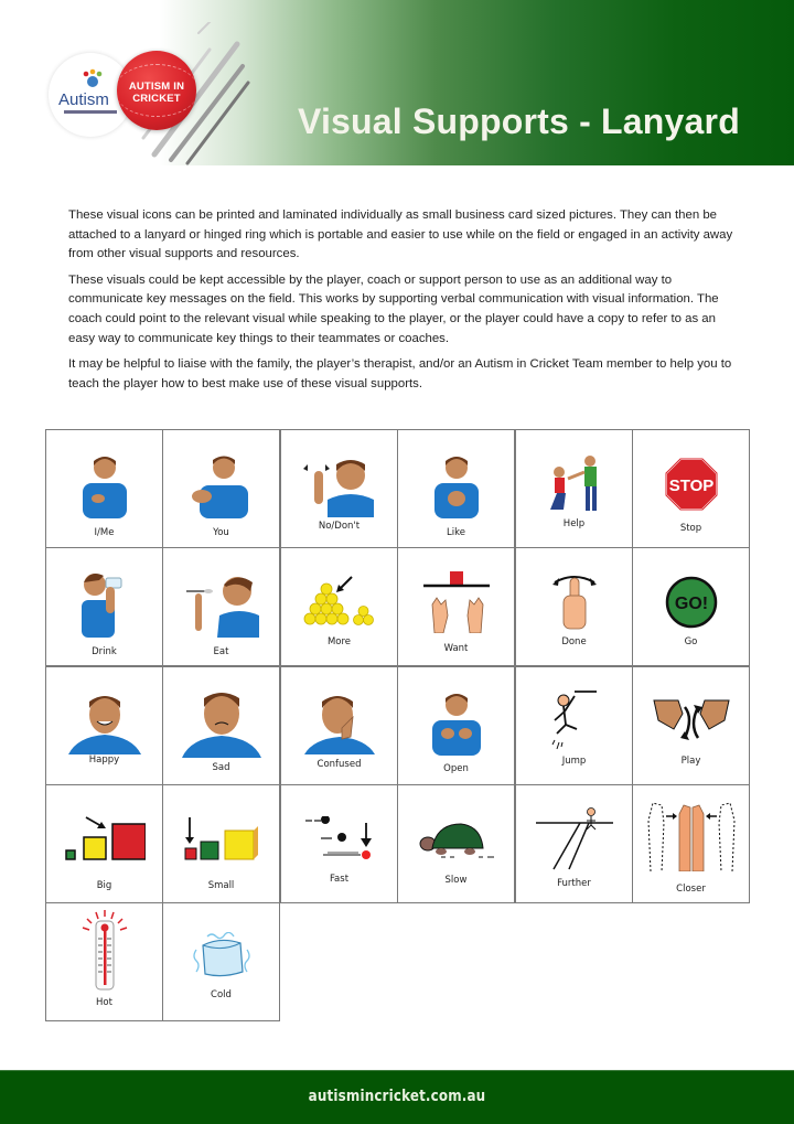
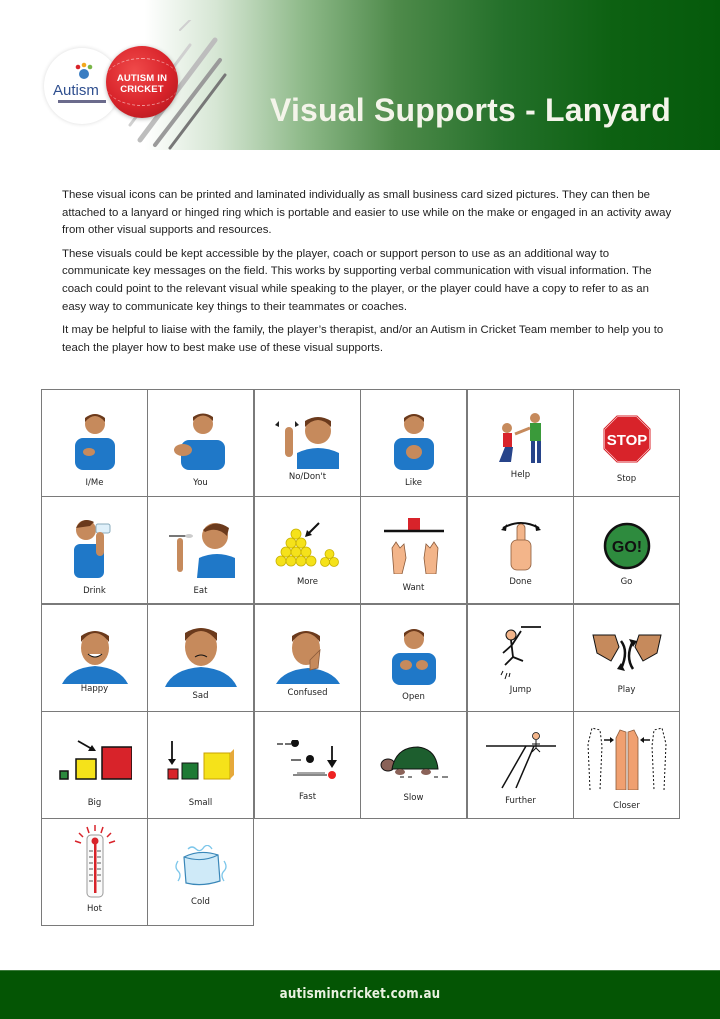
  Autism
  AUTISM IN
  CRICKET
  Visual Supports - Lanyard
- These visual icons can be printed and laminated individually as small business card sized pictures. They can then be attached to a lanyard or hinged ring which is portable and easier to use while on the field or engaged in an activity away from other visual supports and resources.
+ These visual icons can be printed and laminated individually as small business card sized pictures. They can then be attached to a lanyard or hinged ring which is portable and easier to use while on the make or engaged in an activity away from other visual supports and resources.
  These visuals could be kept accessible by the player, coach or support person to use as an additional way to communicate key messages on the field. This works by supporting verbal communication with visual information. The coach could point to the relevant visual while speaking to the player, or the player could have a copy to refer to as an easy way to communicate key things to their teammates or coaches.
  It may be helpful to liaise with the family, the player’s therapist, and/or an Autism in Cricket Team member to help you to teach the player how to best make use of these visual supports.
  I/Me
  You
  No/Don't
  Like
  Help
  STOP
  Stop
  Drink
  Eat
  More
  Want
  Done
  GO!
  Go
  Happy
  Sad
  Confused
  Open
  Jump
  Play
  Big
  Small
  Fast
  Slow
  Further
  Closer
  Hot
  Cold
  autismincricket.com.au
